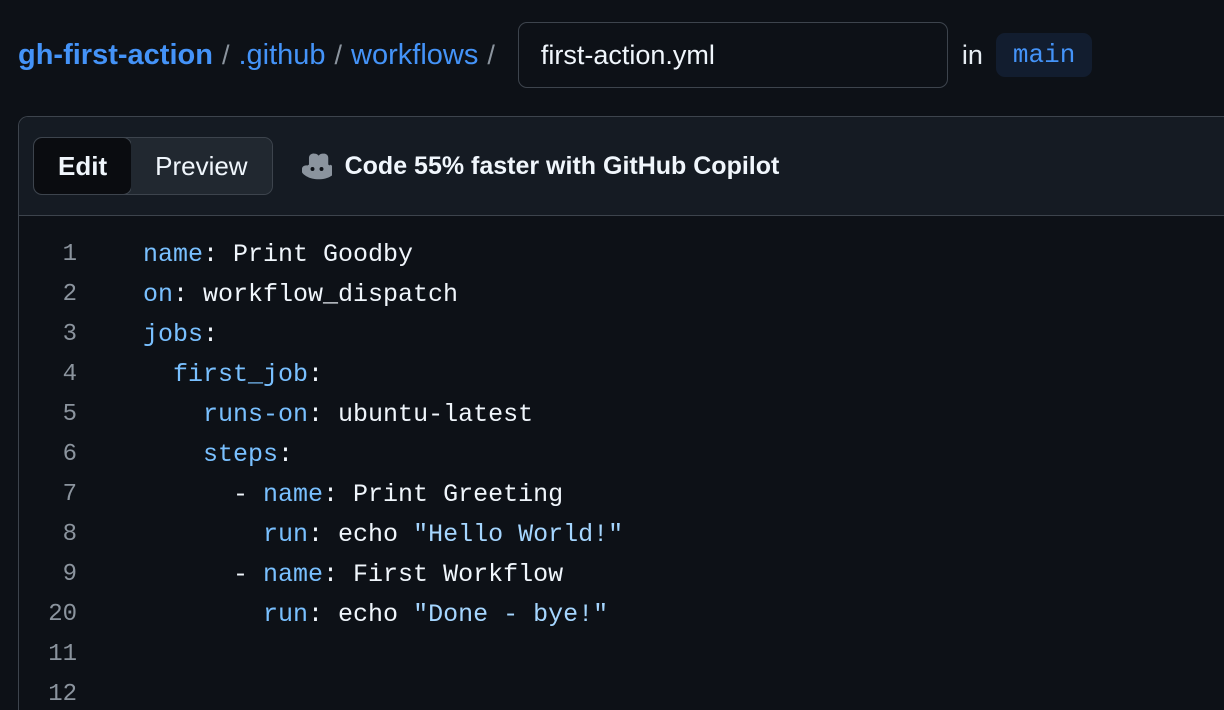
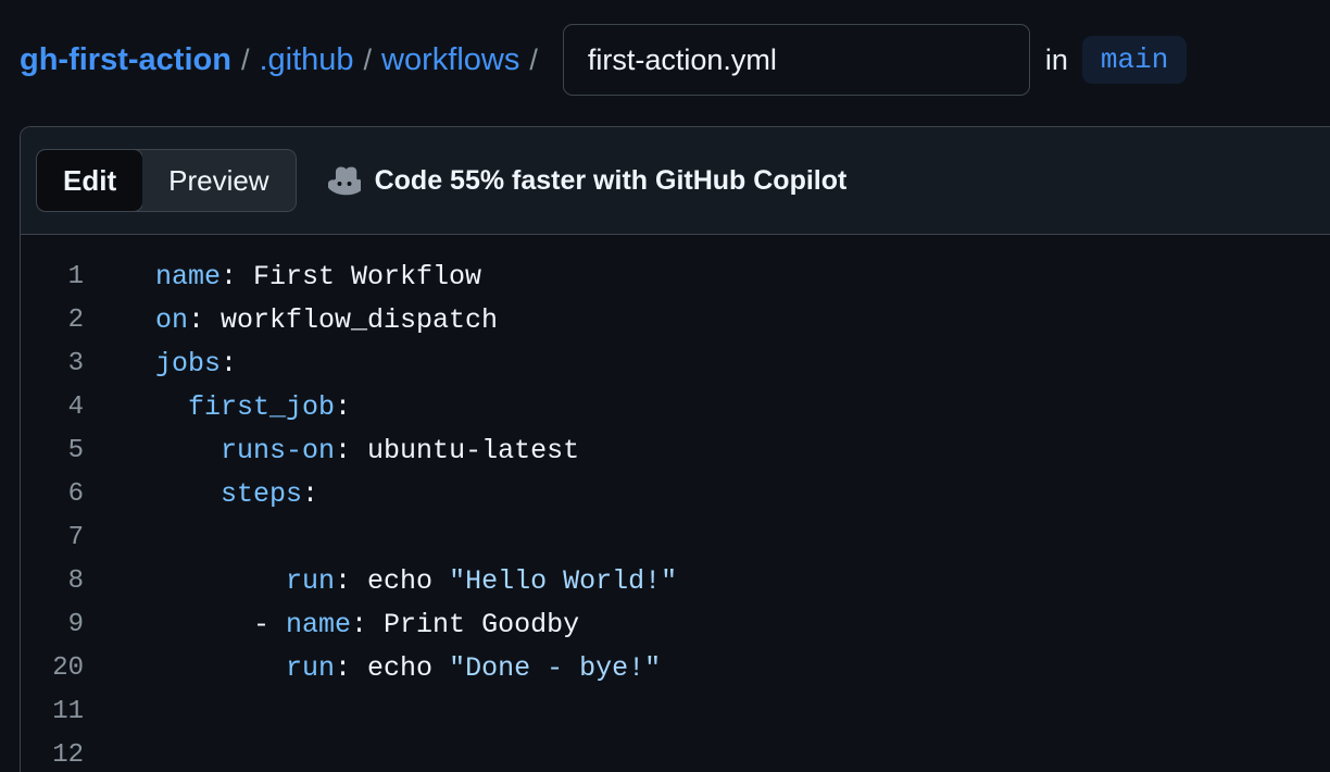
  gh-first-action
  /
  .github
  /
  workflows
  /
  first-action.yml
  in
  main
  Edit
  Preview
  Code 55% faster with GitHub Copilot
  1
- name: Print Goodby
+ name: First Workflow
  2
  on: workflow_dispatch
  3
  jobs:
  4
  first_job:
  5
  runs-on: ubuntu-latest
  6
  steps:
  7
- - name: Print Greeting
  8
  run: echo "Hello World!"
  9
- - name: First Workflow
+ - name: Print Goodby
  20
  run: echo "Done - bye!"
  11
  12
